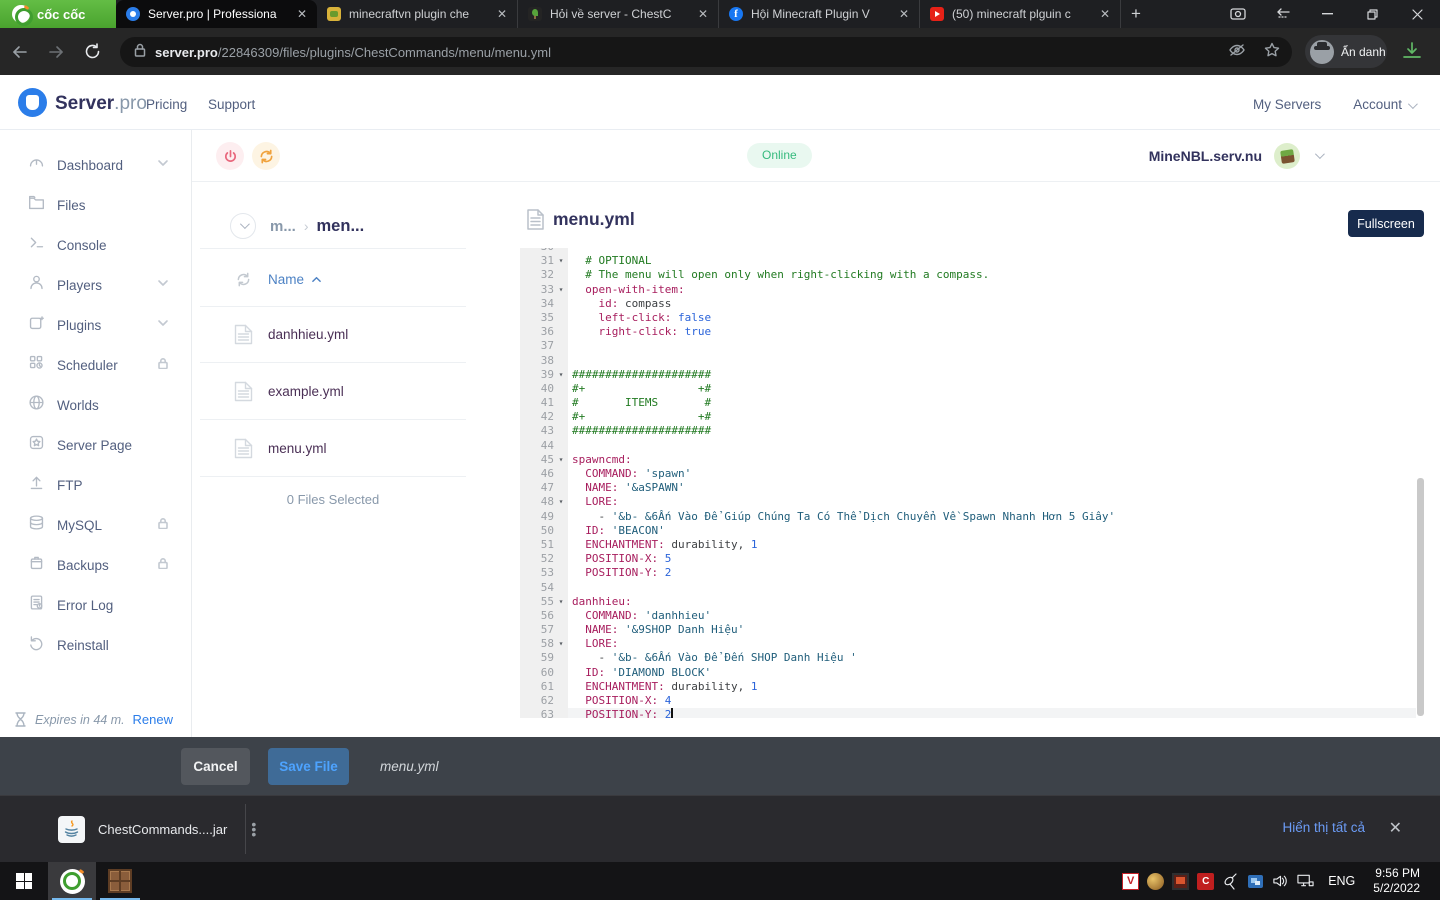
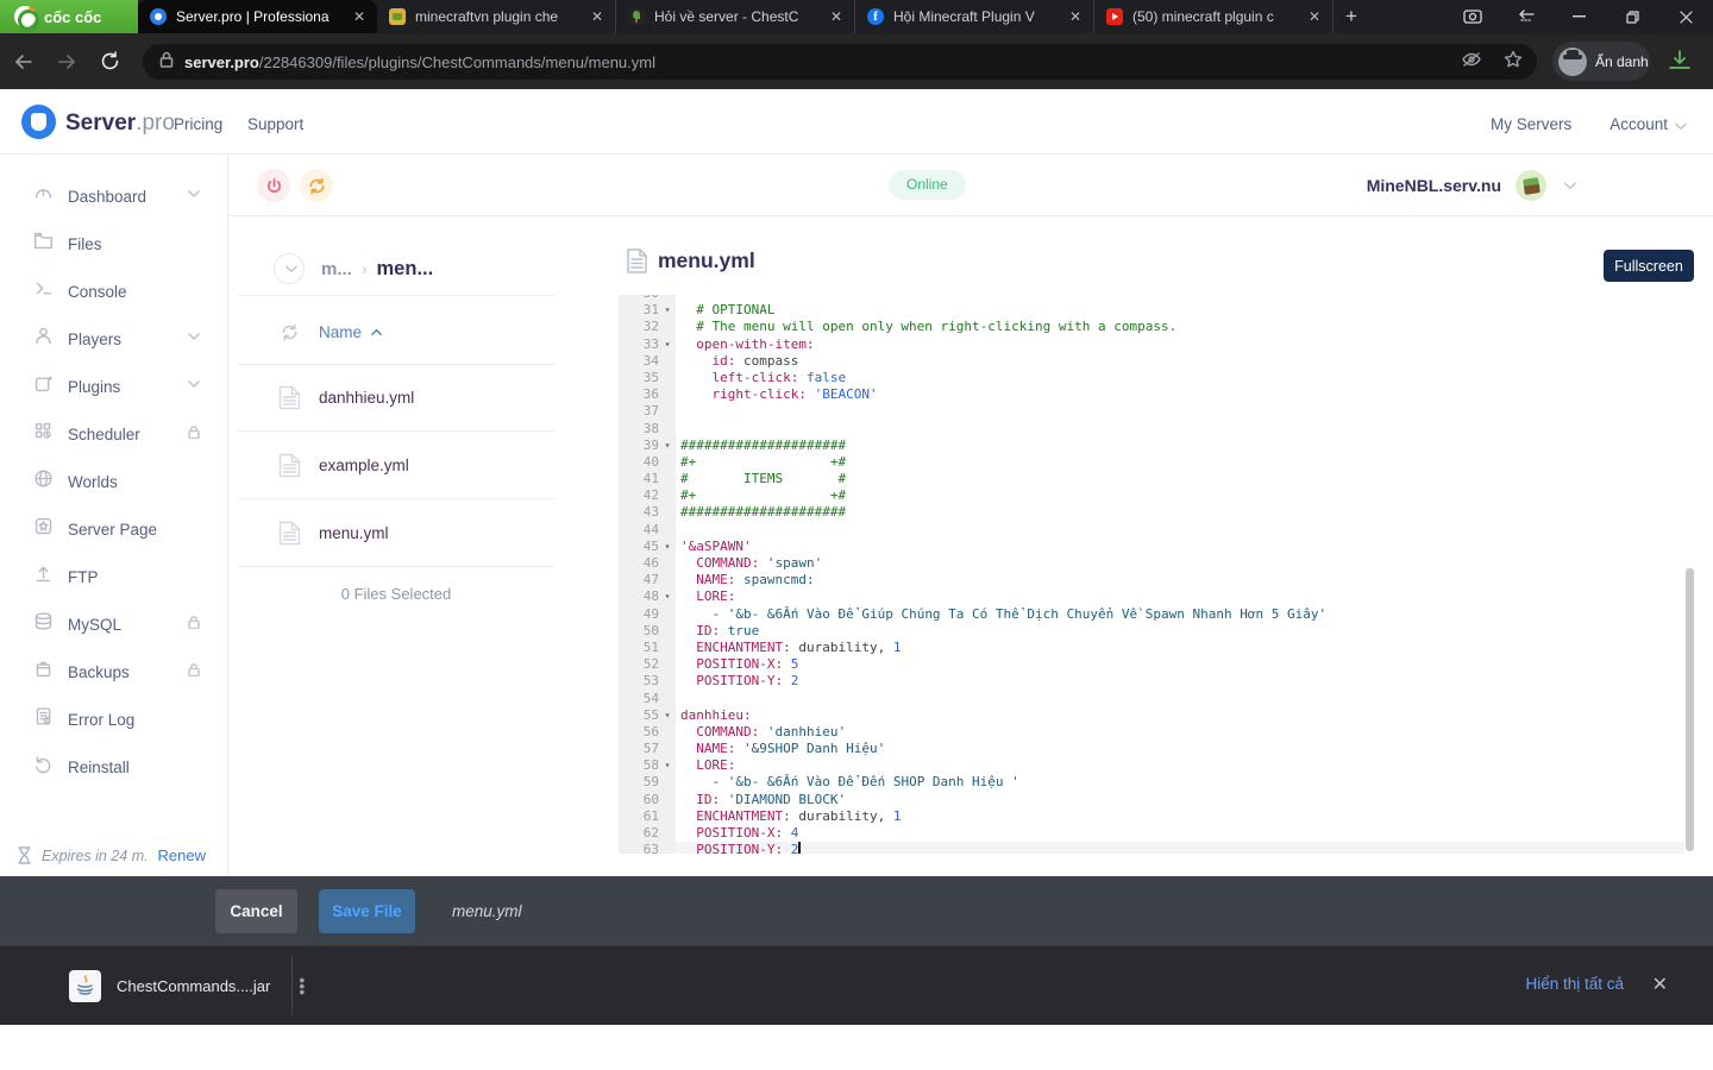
  cốc cốc
  Server.pro | Professiona
  ✕
  minecraftvn plugin che
  ✕
  Hỏi về server - ChestC
  ✕
  Hội Minecraft Plugin V
  ✕
  (50) minecraft plguin c
  ✕
  +
  server.pro/22846309/files/plugins/ChestCommands/menu/menu.yml
  Ẩn danh
  Server.pro
  Pricing
  Support
  My Servers
  Account
  Dashboard
  Files
  Console
  Players
  Plugins
  Scheduler
  Worlds
  Server Page
  FTP
  MySQL
  Backups
  Error Log
  Reinstall
- Expires in 44 m.
+ Expires in 24 m.
  Renew
  Online
  MineNBL.serv.nu
  m...
  ›
  men...
  Name
  danhhieu.yml
  example.yml
  menu.yml
  0 Files Selected
  menu.yml
  Fullscreen
  31
  ▾
  # OPTIONAL
  32
  # The menu will open only when right-clicking with a compass.
  33
  ▾
  open-with-item:
  34
  id: compass
  35
  left-click: false
  36
- right-click: true
+ right-click: 'BEACON'
  37
  38
  39
  ▾
  #####################
  40
  #+ +#
  41
  # ITEMS #
  42
  #+ +#
  43
  #####################
  44
  45
  ▾
- spawncmd:
+ '&aSPAWN'
  46
  COMMAND: 'spawn'
  47
- NAME: '&aSPAWN'
+ NAME: spawncmd:
  48
  ▾
  LORE:
  49
  - '&b- &6Ấn Vào Để Giúp Chúng Ta Có Thể Dịch Chuyển Về Spawn Nhanh Hơn 5 Giây'
  50
- ID: 'BEACON'
+ ID: true
  51
  ENCHANTMENT: durability, 1
  52
  POSITION-X: 5
  53
  POSITION-Y: 2
  54
  55
  ▾
  danhhieu:
  56
  COMMAND: 'danhhieu'
  57
  NAME: '&9SHOP Danh Hiệu'
  58
  ▾
  LORE:
  59
  - '&b- &6Ấn Vào Để Đến SHOP Danh Hiệu '
  60
  ID: 'DIAMOND BLOCK'
  61
  ENCHANTMENT: durability, 1
  62
  POSITION-X: 4
  63
  POSITION-Y: 2
  Cancel
  Save File
  menu.yml
  ChestCommands....jar
  •
  •
  •
  Hiển thị tất cả
  ✕
- V
- C
- ENG
- 9:56 PM
- 5/2/2022
